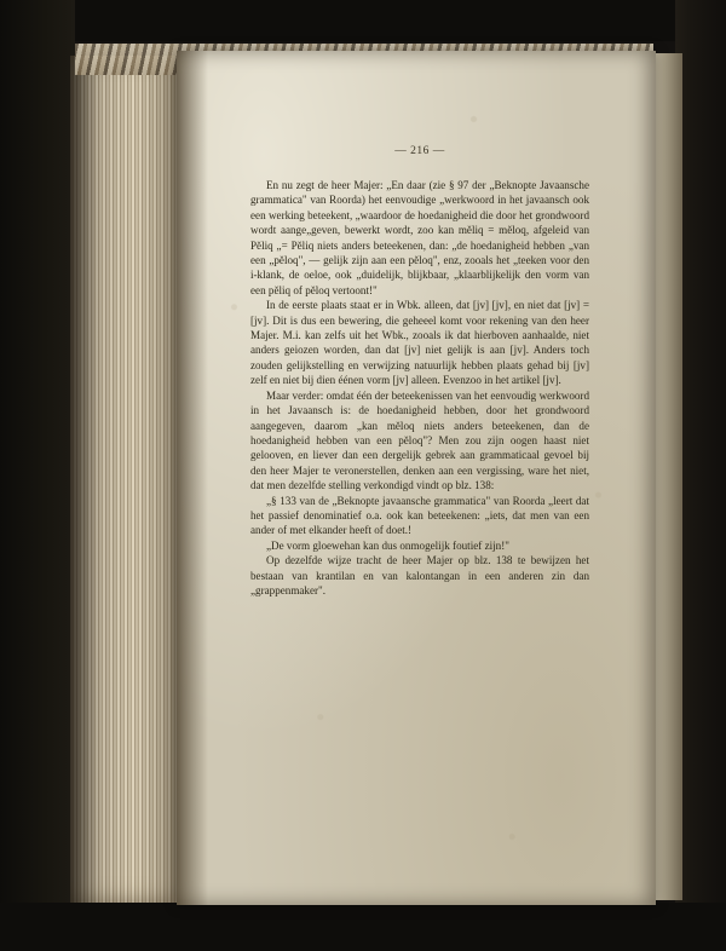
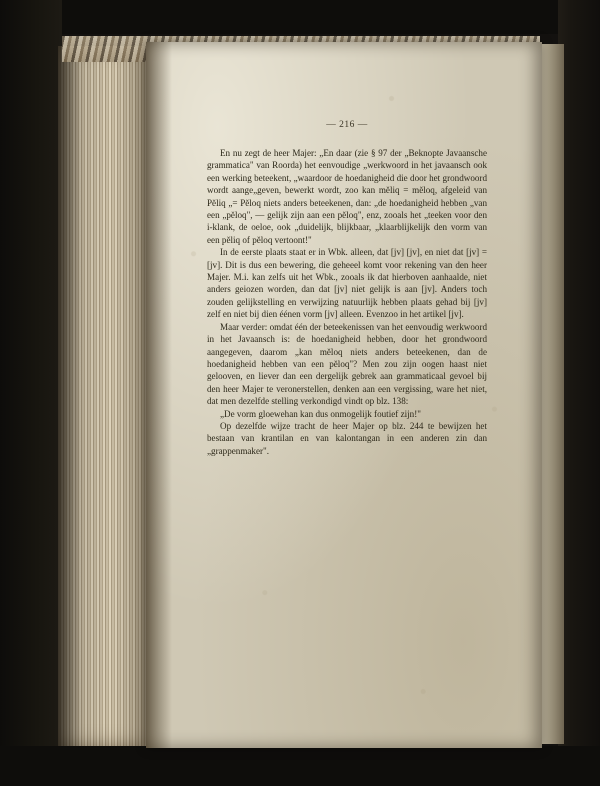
  — 216 —
- En nu zegt de heer Majer: „En daar (zie § 97 der „Be­knopte Javaansche grammatica" van Roorda) het eenvoudige „werkwoord in het javaansch ook een werking beteekent, „waardoor de hoedanigheid die door het grondwoord wordt aange­„geven, bewerkt wordt, zoo kan mĕliq = mĕloq, afgeleid van Pĕliq „= Pĕliq niets anders beteekenen, dan: „de hoedanigheid hebben „van een „pĕloq", — gelijk zijn aan een pĕloq", enz, zooals het „teeken voor den i-klank, de oeloe, ook „duidelijk, blijkbaar, „klaarblijkelijk den vorm van een pĕliq of pĕloq vertoont!"
+ En nu zegt de heer Majer: „En daar (zie § 97 der „Be­knopte Javaansche grammatica" van Roorda) het eenvoudige „werkwoord in het javaansch ook een werking beteekent, „waardoor de hoedanigheid die door het grondwoord wordt aange­„geven, bewerkt wordt, zoo kan mĕliq = mĕloq, afgeleid van Pĕliq „= Pĕloq niets anders beteekenen, dan: „de hoedanigheid hebben „van een „pĕloq", — gelijk zijn aan een pĕloq", enz, zooals het „teeken voor den i-klank, de oeloe, ook „duidelijk, blijkbaar, „klaarblijkelijk den vorm van een pĕliq of pĕloq vertoont!"
  In de eerste plaats staat er in Wbk. alleen, dat [jv] [jv], en niet dat [jv] = [jv]. Dit is dus een bewe­ring, die geheeel komt voor rekening van den heer Majer. M.i. kan zelfs uit het Wbk., zooals ik dat hierboven aanhaalde, niet anders geiozen worden, dan dat [jv] niet gelijk is aan [jv]. Anders toch zouden gelijkstelling en verwijzing natuurlijk hebben plaats gehad bij [jv] zelf en niet bij dien éénen vorm [jv] alleen. Evenzoo in het artikel [jv].
  Maar verder: omdat één der beteekenissen van het eenvoudig werkwoord in het Javaansch is: de hoedanigheid hebben, door het grondwoord aangegeven, daarom „kan mĕloq niets anders beteekenen, dan de hoedanigheid hebben van een pĕloq"? Men zou zijn oogen haast niet gelooven, en liever dan een dergelijk gebrek aan grammaticaal gevoel bij den heer Majer te veron­erstellen, denken aan een vergissing, ware het niet, dat men dezelfde stelling verkondigd vindt op blz. 138:
- „§ 133 van de „Beknopte javaansche grammatica" van Roorda „leert dat het passief denominatief o.a. ook kan beteekenen: „iets, dat men van een ander of met elkander heeft of doet.!
  „De vorm gloewehan kan dus onmogelijk foutief zijn!"
- Op dezelfde wijze tracht de heer Majer op blz. 138 te bewijzen het bestaan van krantilan en van kalontangan in een anderen zin dan „grappenmaker".
+ Op dezelfde wijze tracht de heer Majer op blz. 244 te bewijzen het bestaan van krantilan en van kalontangan in een anderen zin dan „grappenmaker".
